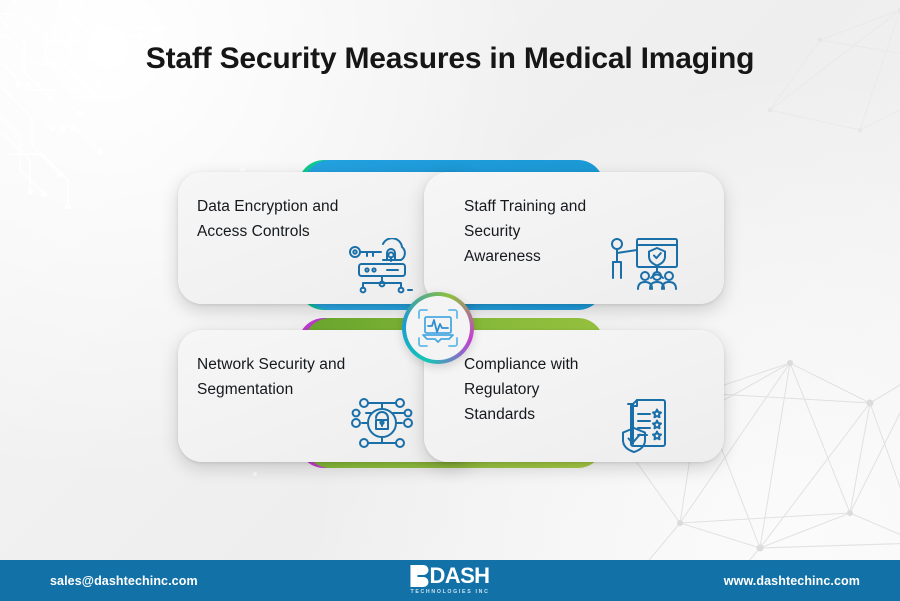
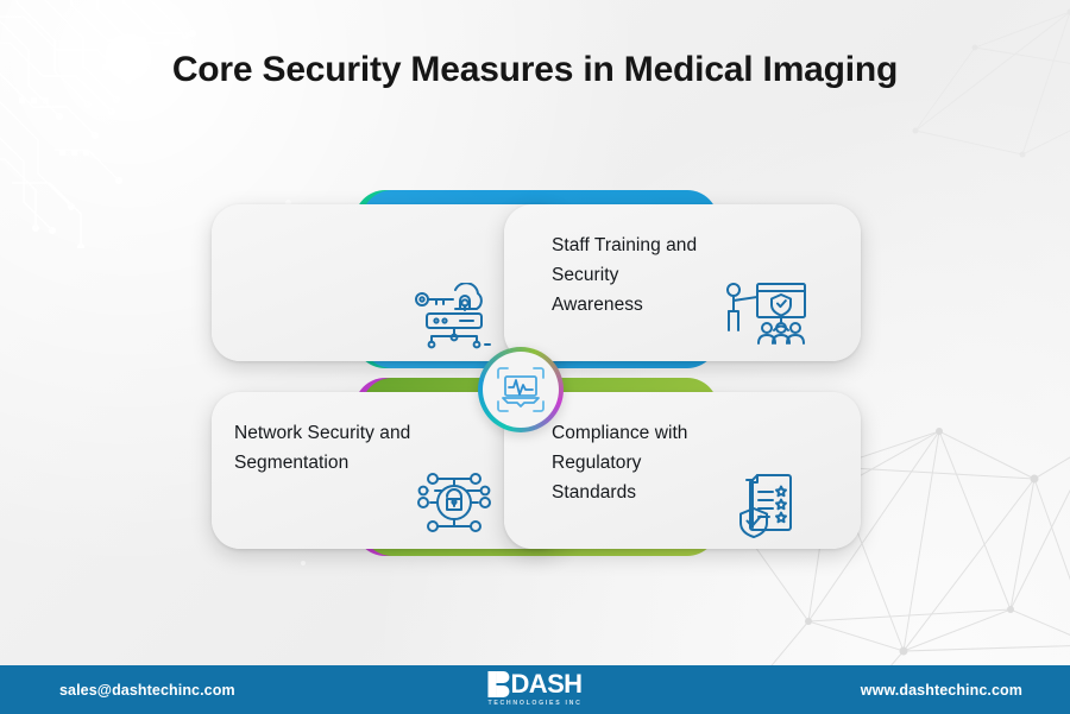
- Staff Security Measures in Medical Imaging
+ Core Security Measures in Medical Imaging
- Data Encryption and
- Access Controls
  Staff Training and
  Security
  Awareness
  Network Security and
  Segmentation
  Compliance with
  Regulatory
  Standards
  sales@dashtechinc.com
  DASH
  www.dashtechinc.com
